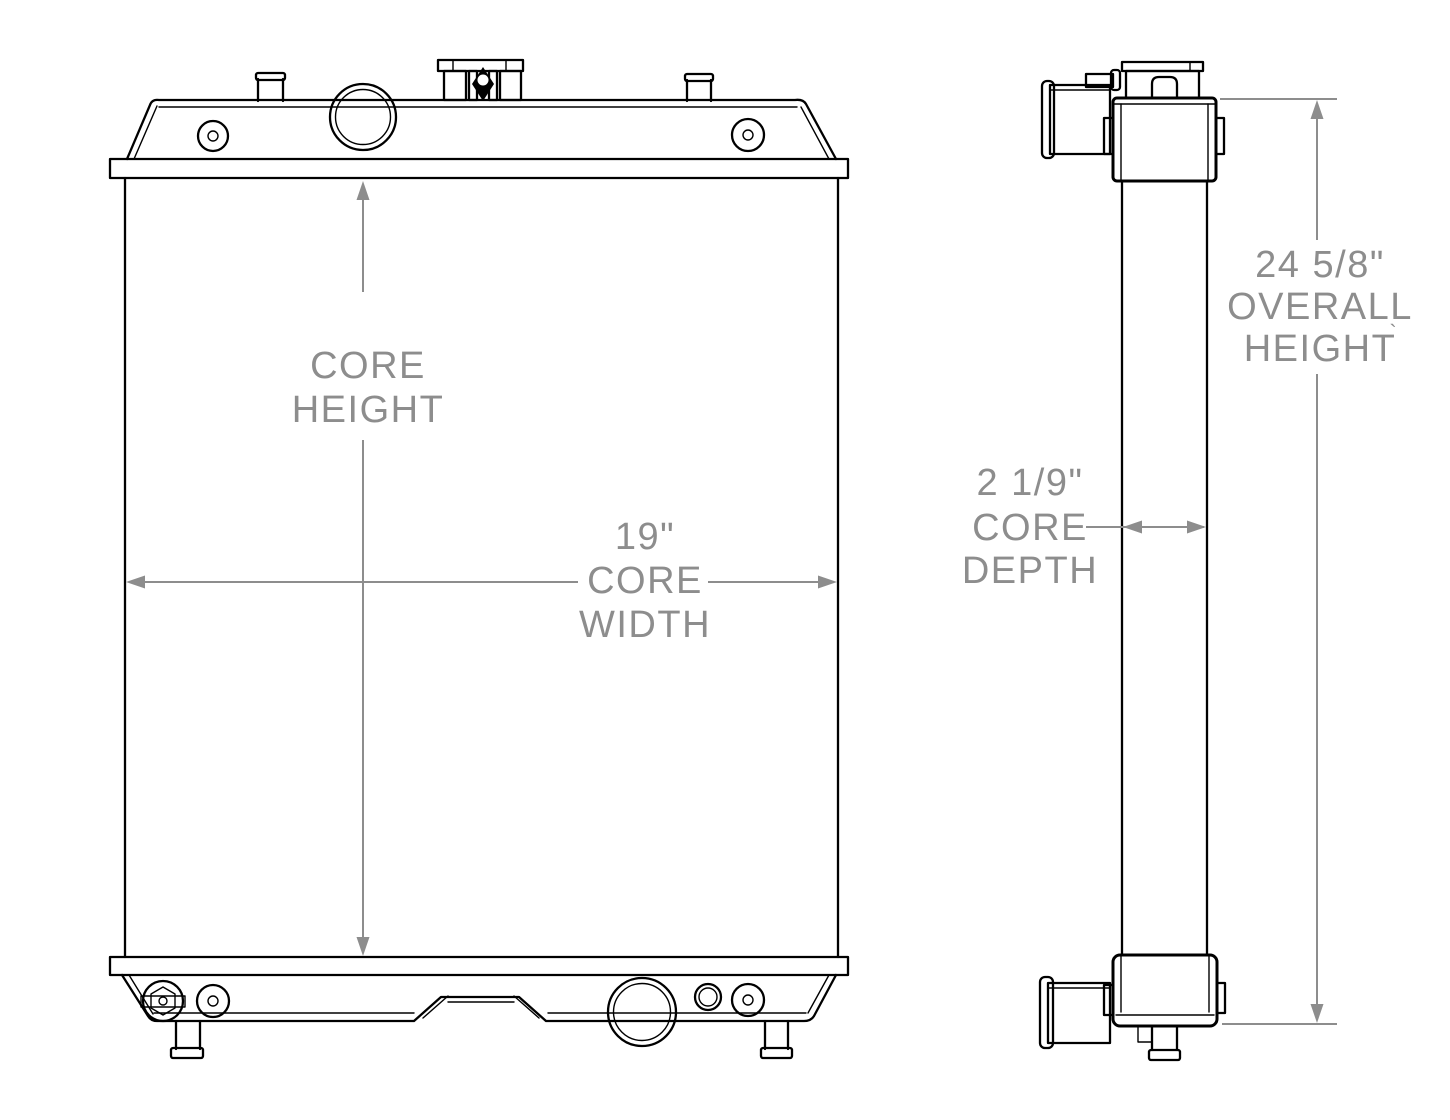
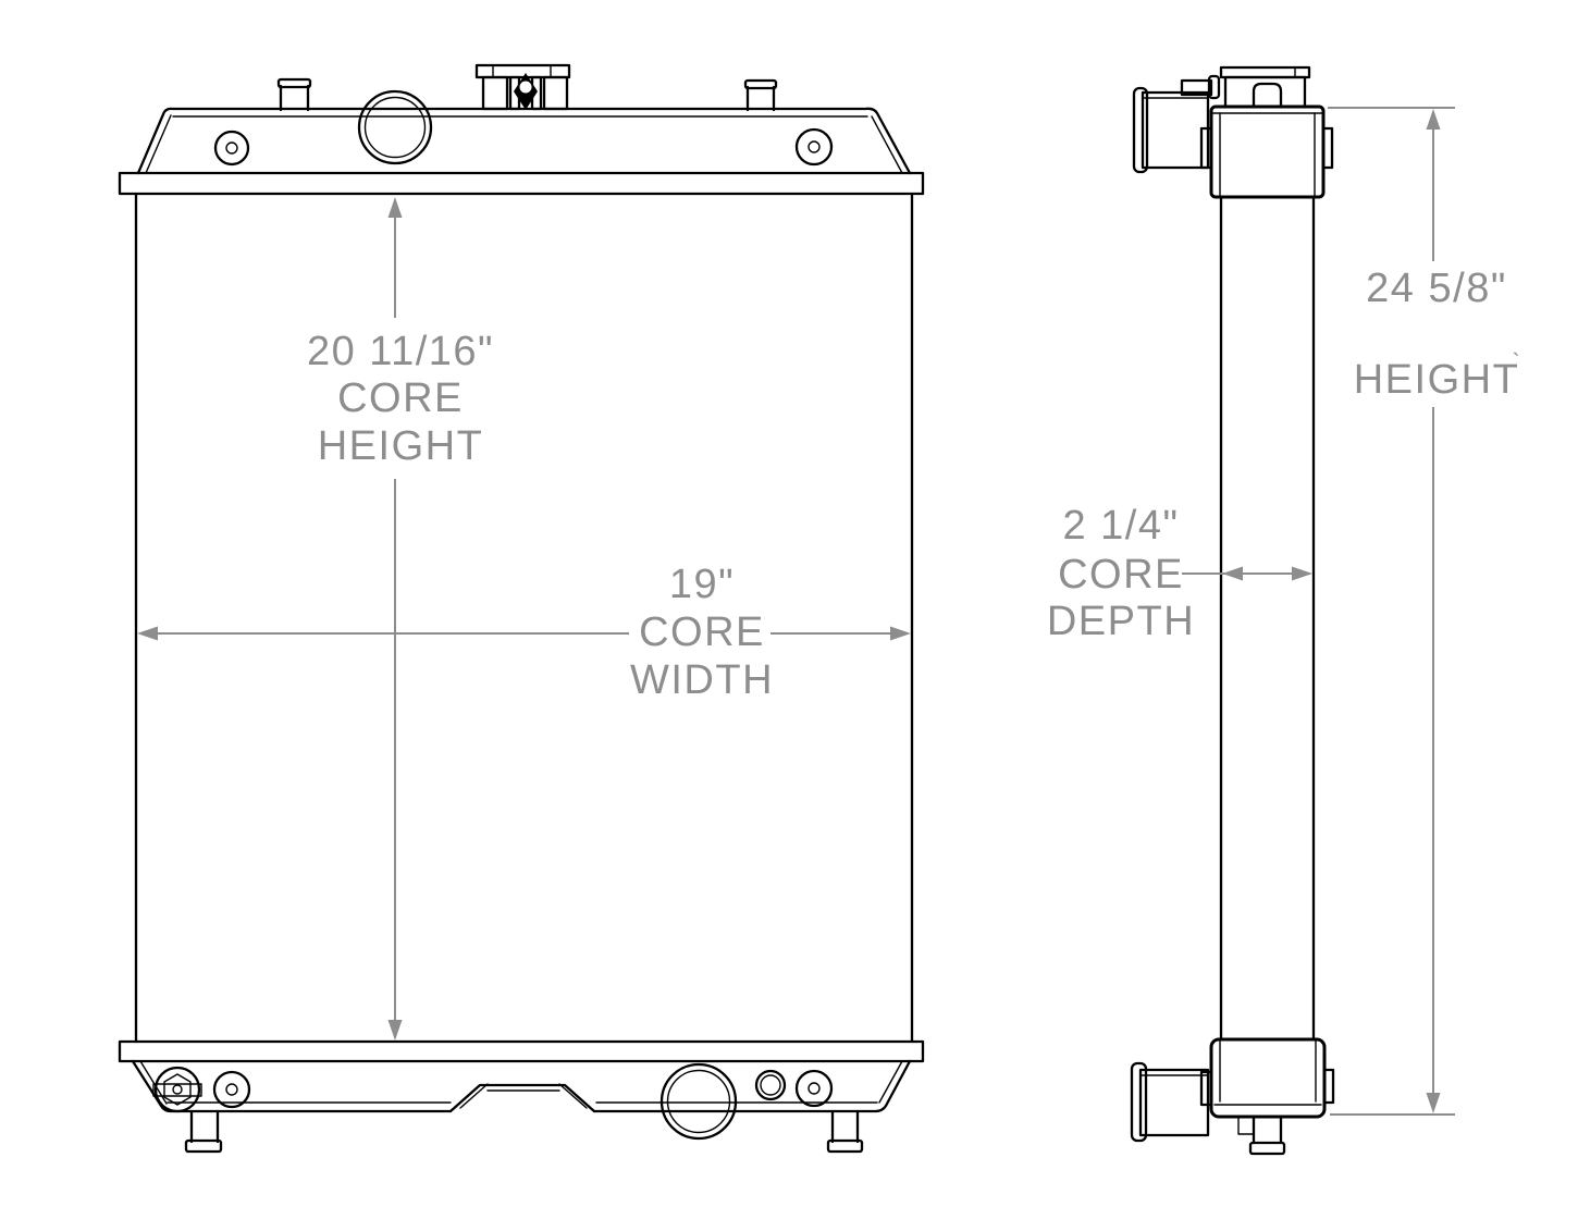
+ 20 11/16"
  CORE
  HEIGHT
  19"
  CORE
  WIDTH
- 2 1/9"
+ 2 1/4"
  CORE
  DEPTH
  24 5/8"
- OVERALL
  HEIGHT
  `
